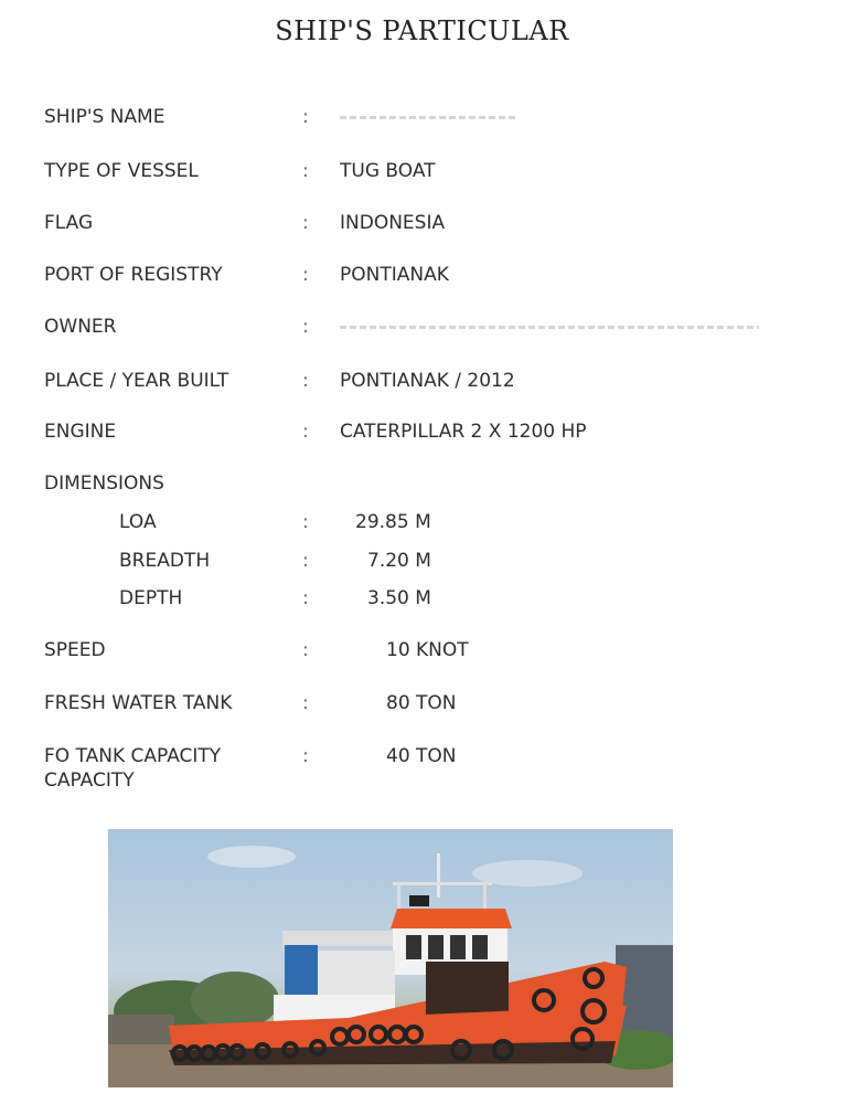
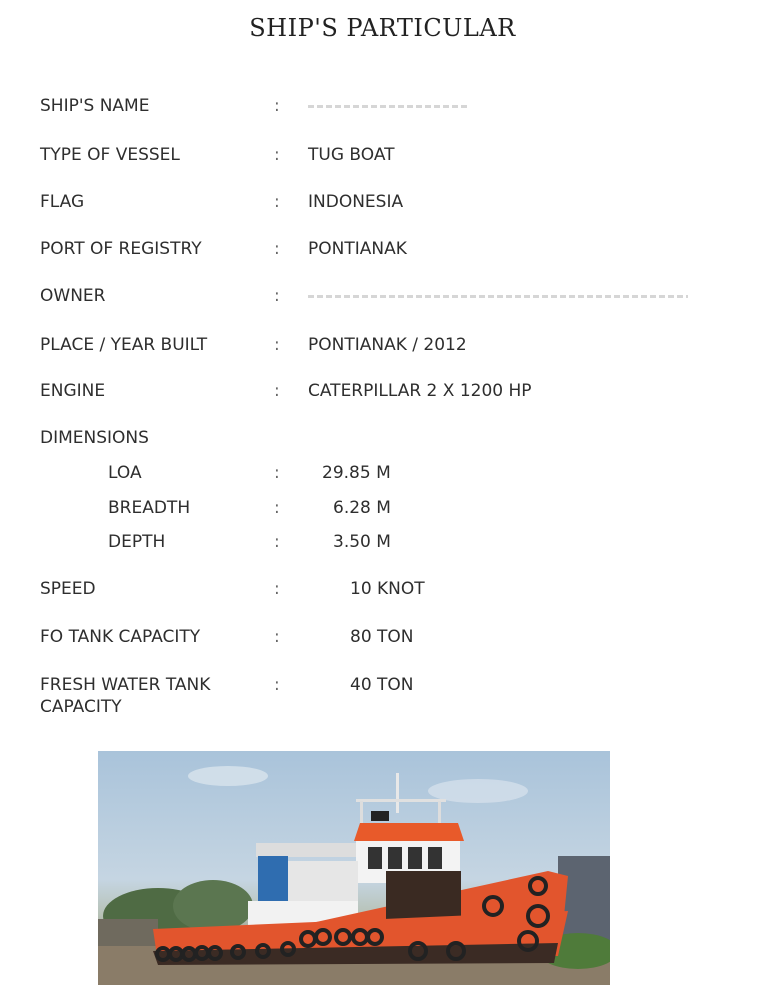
  SHIP'S PARTICULAR
  SHIP'S NAME
  :
  TYPE OF VESSEL
  :
  TUG BOAT
  FLAG
  :
  INDONESIA
  PORT OF REGISTRY
  :
  PONTIANAK
  OWNER
  :
  PLACE / YEAR BUILT
  :
  PONTIANAK / 2012
  ENGINE
  :
  CATERPILLAR 2 X 1200 HP
  DIMENSIONS
  LOA
  :
  29.85 M
  BREADTH
  :
- 7.20 M
+ 6.28 M
  DEPTH
  :
  3.50 M
  SPEED
  :
  10 KNOT
- FRESH WATER TANK
+ FO TANK CAPACITY
  :
  80 TON
- FO TANK CAPACITY
+ FRESH WATER TANK
  CAPACITY
  :
  40 TON
